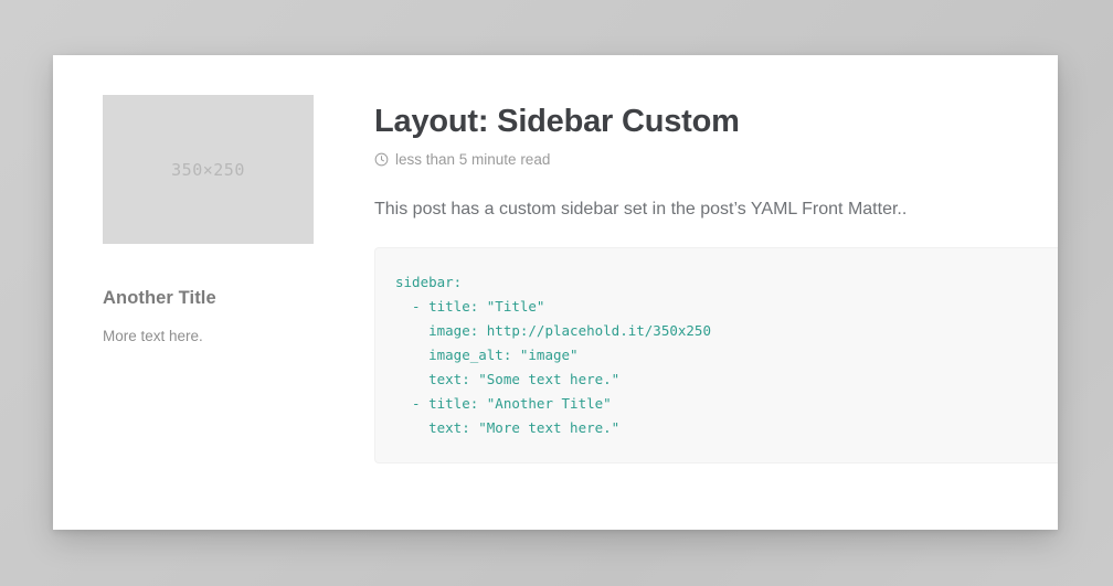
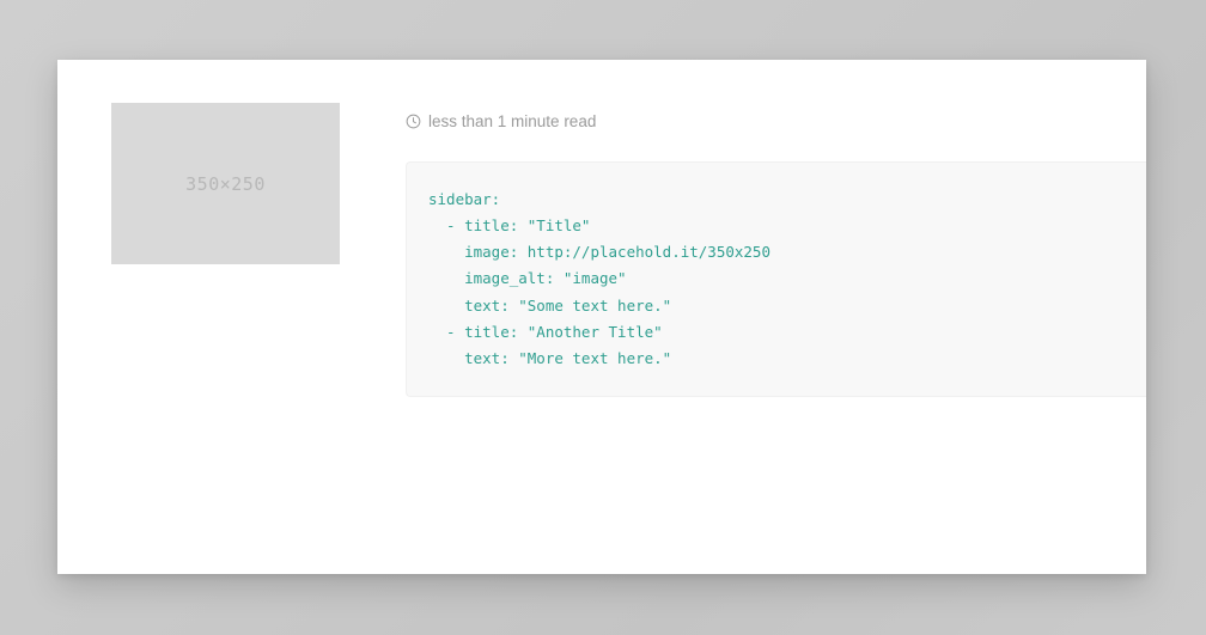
  350×250
- Another Title
- More text here.
- Layout: Sidebar Custom
- less than 5 minute read
+ less than 1 minute read
- This post has a custom sidebar set in the post’s YAML Front Matter..
  sidebar:
  - title: "Title"
  image: http://placehold.it/350x250
  image_alt: "image"
  text: "Some text here."
  - title: "Another Title"
  text: "More text here."
